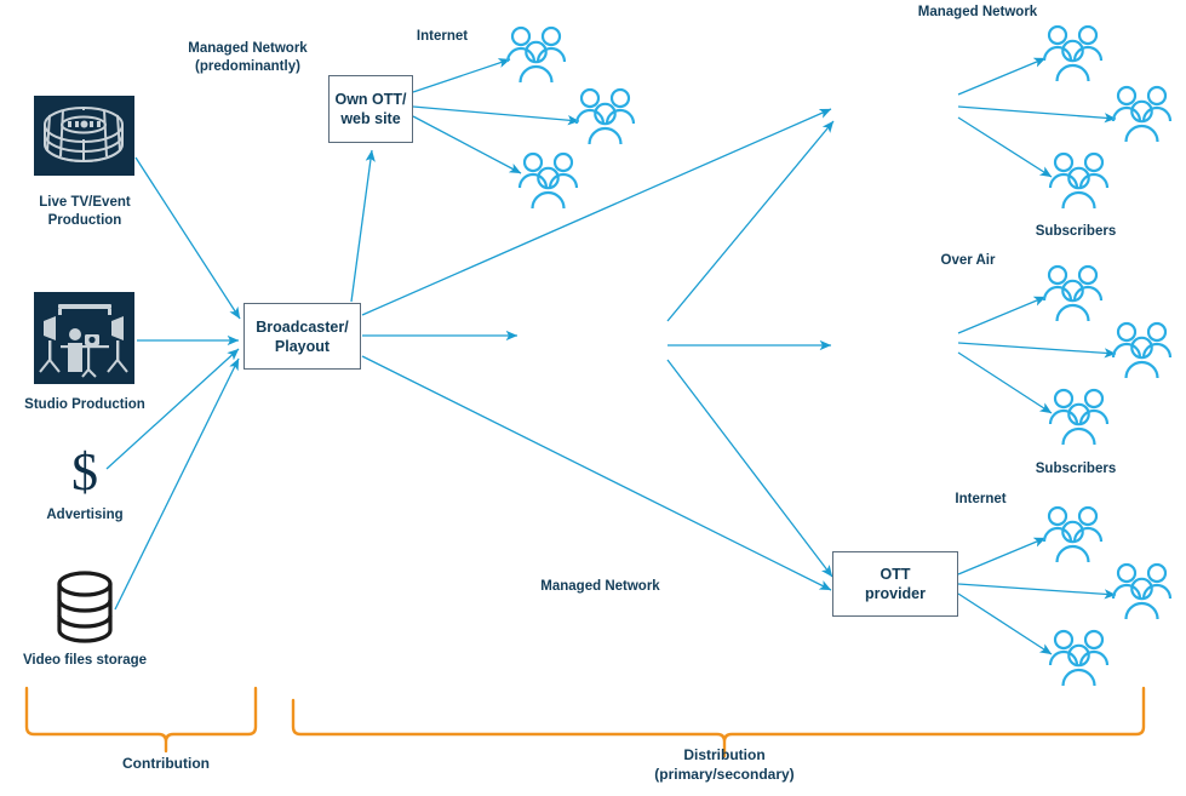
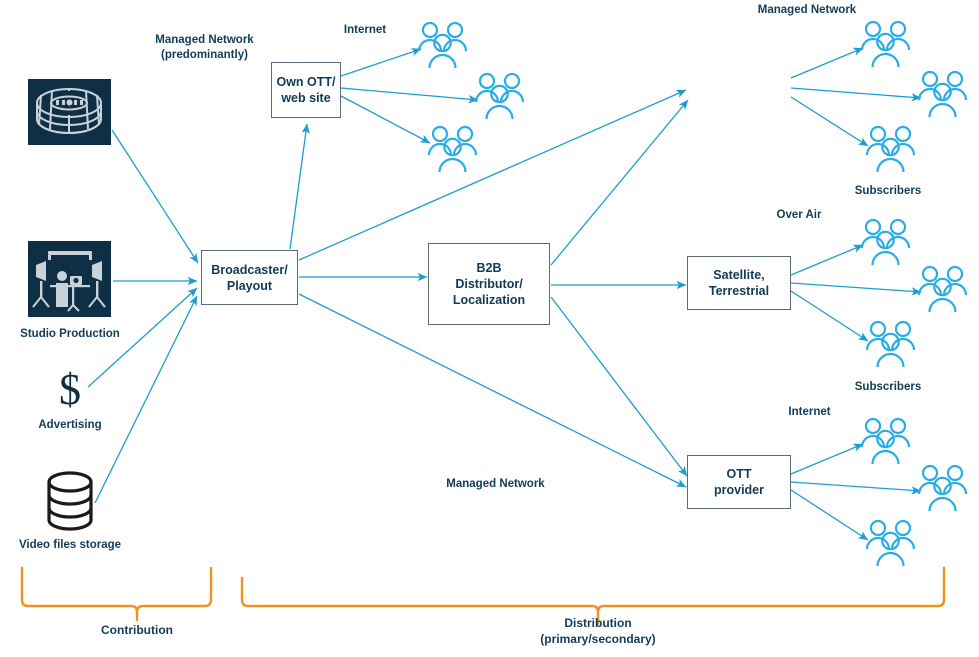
- Live TV/Event
- Production
  Studio Production
  $
  Advertising
  Video files storage
  Own OTT/
  web site
  Broadcaster/
  Playout
+ B2B
+ Distributor/
+ Localization
+ Satellite,
+ Terrestrial
  OTT
  provider
  Managed Network
  (predominantly)
  Internet
  Managed Network
  Over Air
  Internet
  Managed Network
  Subscribers
  Subscribers
  Contribution
  Distribution
  (primary/secondary)
